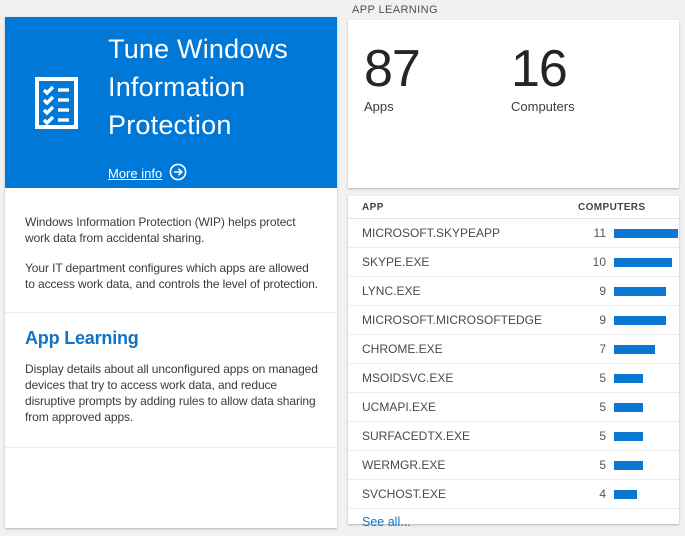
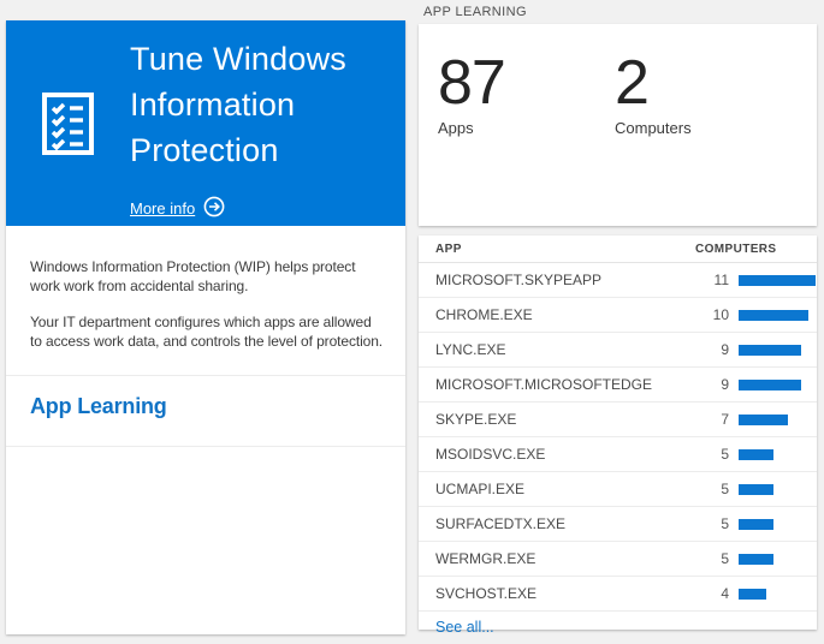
  Tune Windows Information Protection
  More info
- Windows Information Protection (WIP) helps protect work data from accidental sharing.
+ Windows Information Protection (WIP) helps protect work work from accidental sharing.
  Your IT department configures which apps are allowed to access work data, and controls the level of protection.
  App Learning
- Display details about all unconfigured apps on managed devices that try to access work data, and reduce disruptive prompts by adding rules to allow data sharing from approved apps.
  APP LEARNING
  87
  Apps
- 16
+ 2
  Computers
  APP
  COMPUTERS
  MICROSOFT.SKYPEAPP
  11
- SKYPE.EXE
+ CHROME.EXE
  10
  LYNC.EXE
  9
  MICROSOFT.MICROSOFTEDGE
  9
- CHROME.EXE
+ SKYPE.EXE
  7
  MSOIDSVC.EXE
  5
  UCMAPI.EXE
  5
  SURFACEDTX.EXE
  5
  WERMGR.EXE
  5
  SVCHOST.EXE
  4
  See all...
